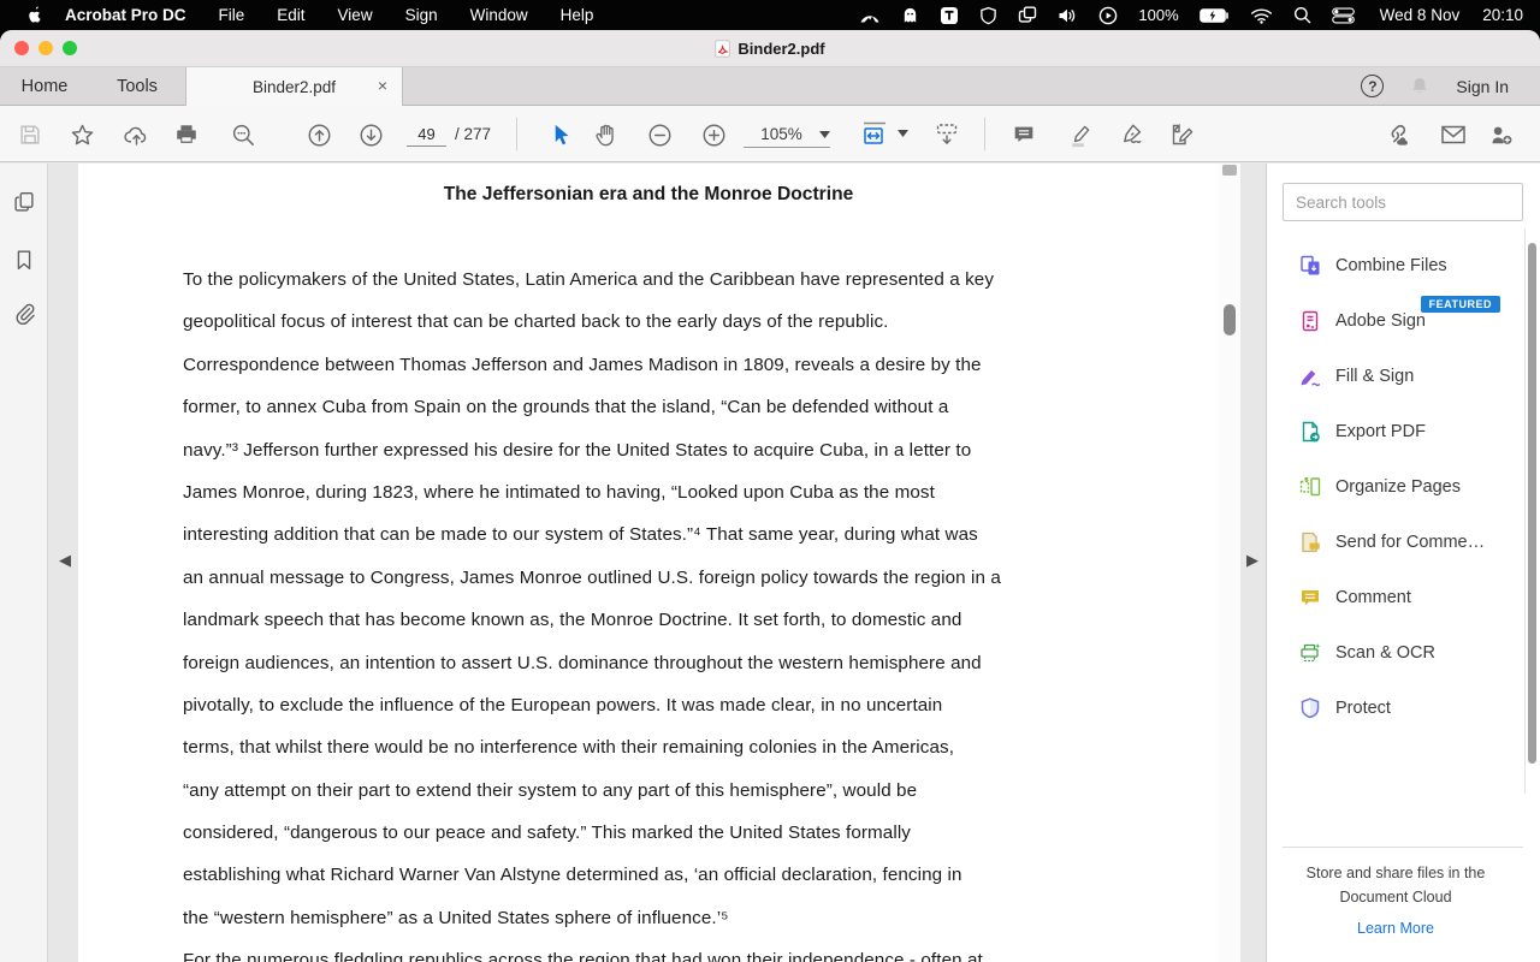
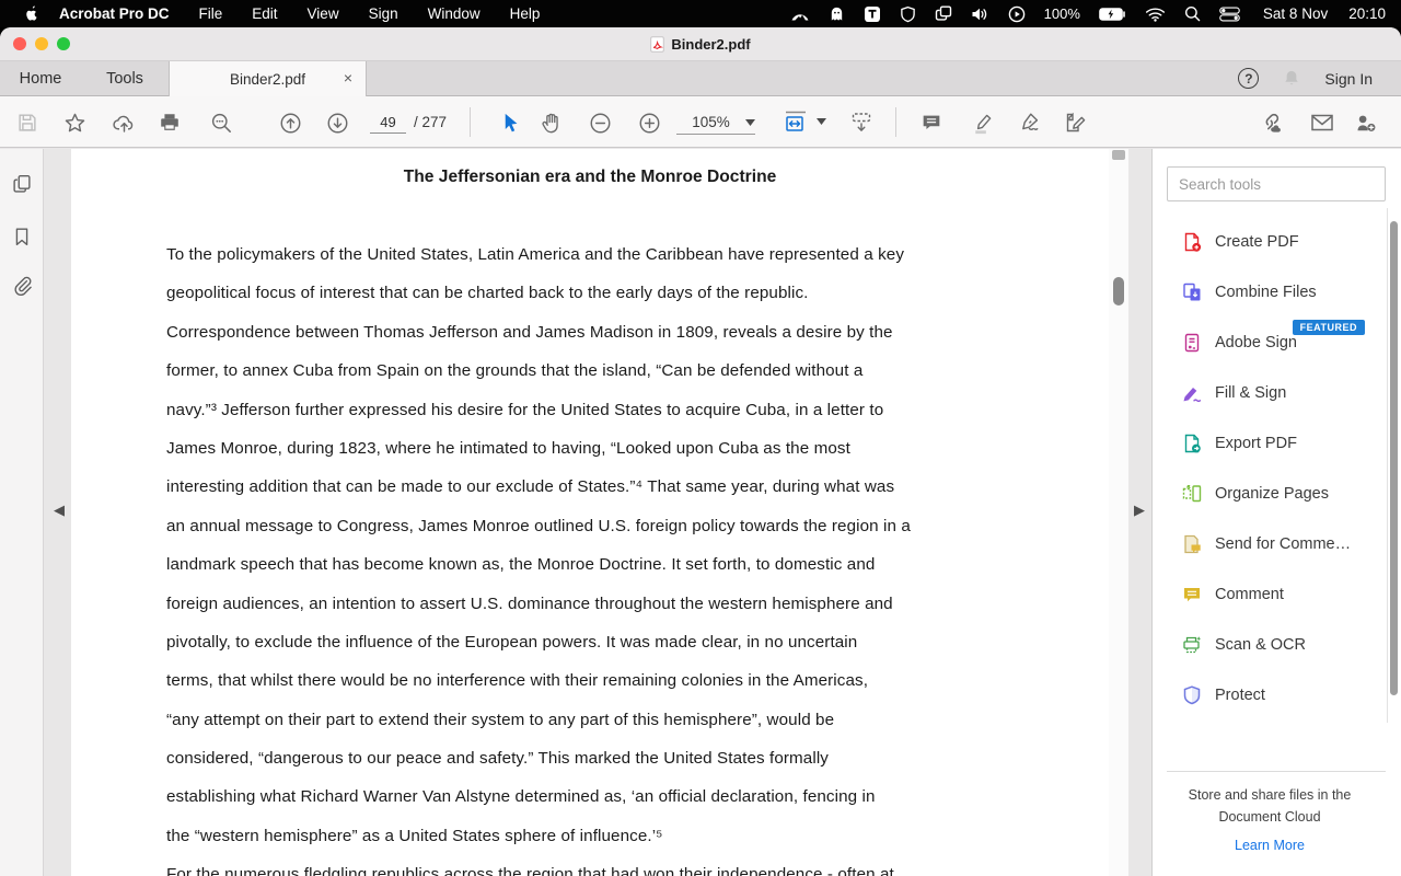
  Acrobat Pro DC
  File
  Edit
  View
  Sign
  Window
  Help
  100%
- Wed 8 Nov
+ Sat 8 Nov
  20:10
  Binder2.pdf
  Home
  Tools
  Binder2.pdf
  ×
  ?
  Sign In
  49
  / 277
  105%
  The Jeffersonian era and the Monroe Doctrine
  To the policymakers of the United States, Latin America and the Caribbean have represented a key
  geopolitical focus of interest that can be charted back to the early days of the republic.
  Correspondence between Thomas Jefferson and James Madison in 1809, reveals a desire by the
  former, to annex Cuba from Spain on the grounds that the island, “Can be defended without a
  navy.”³ Jefferson further expressed his desire for the United States to acquire Cuba, in a letter to
  James Monroe, during 1823, where he intimated to having, “Looked upon Cuba as the most
- interesting addition that can be made to our system of States.”⁴ That same year, during what was
+ interesting addition that can be made to our exclude of States.”⁴ That same year, during what was
  an annual message to Congress, James Monroe outlined U.S. foreign policy towards the region in a
  landmark speech that has become known as, the Monroe Doctrine. It set forth, to domestic and
  foreign audiences, an intention to assert U.S. dominance throughout the western hemisphere and
  pivotally, to exclude the influence of the European powers. It was made clear, in no uncertain
  terms, that whilst there would be no interference with their remaining colonies in the Americas,
  “any attempt on their part to extend their system to any part of this hemisphere”, would be
  considered, “dangerous to our peace and safety.” This marked the United States formally
  establishing what Richard Warner Van Alstyne determined as, ‘an official declaration, fencing in
  the “western hemisphere” as a United States sphere of influence.’⁵
  For the numerous fledgling republics across the region that had won their independence - often at
  ◀
  ▶
  Search tools
+ Create PDF
  Combine Files
  FEATURED
  Adobe Sign
  Fill & Sign
  Export PDF
  Organize Pages
  Send for Comme…
  Comment
  Scan & OCR
  Protect
  Store and share files in the
  Document Cloud
  Learn More
